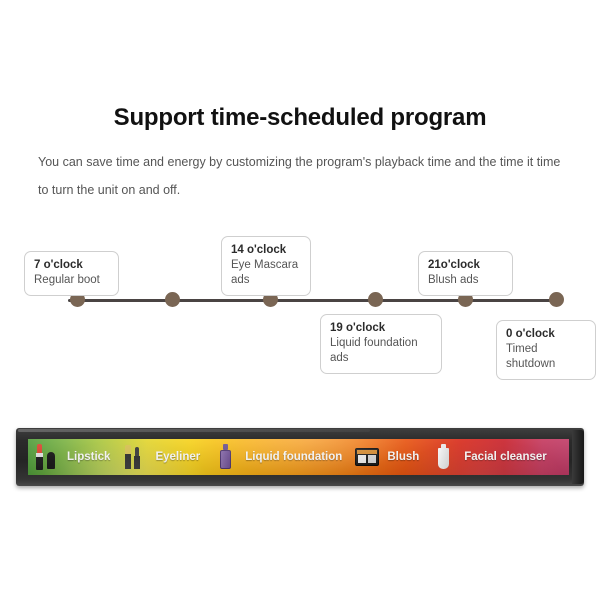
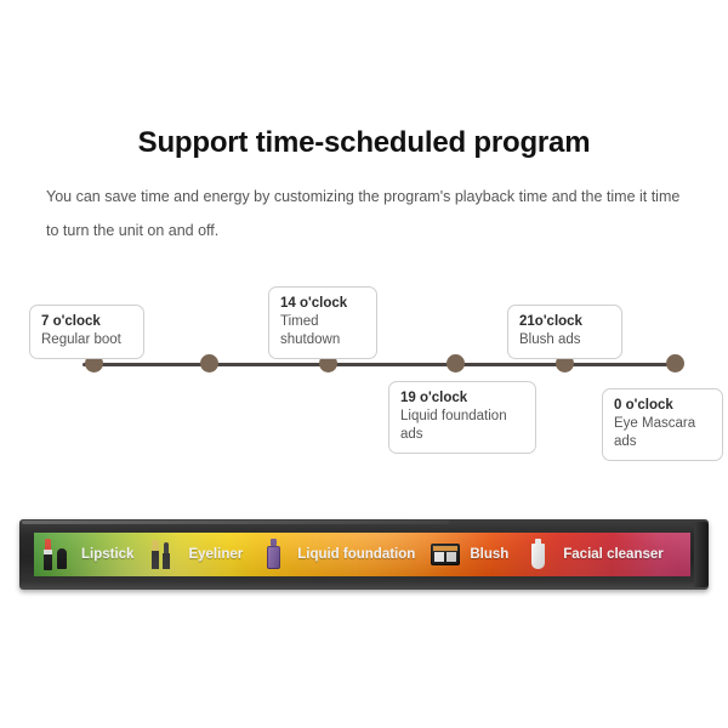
  Support time-scheduled program
  You can save time and energy by customizing the program's playback time and the time it time to turn the unit on and off.
  7 o'clock
  Regular boot
  14 o'clock
- Eye Mascara ads
+ Timed shutdown
  19 o'clock
  Liquid foundation ads
  21o'clock
  Blush ads
  0 o'clock
- Timed shutdown
+ Eye Mascara ads
